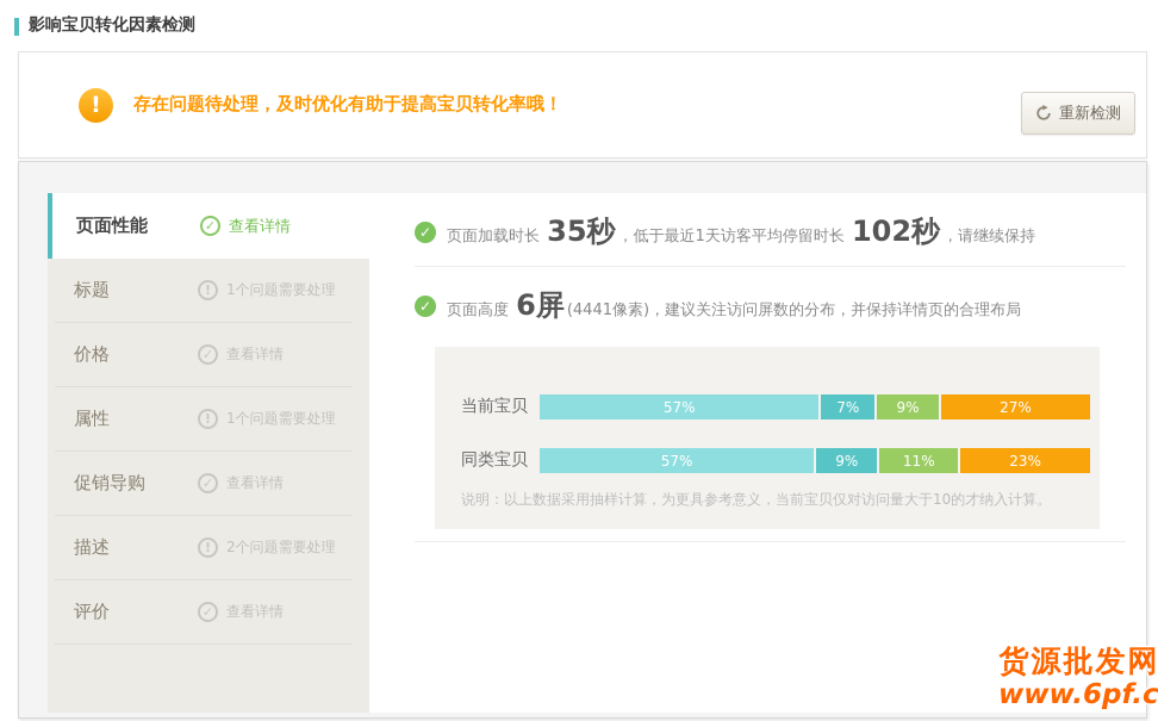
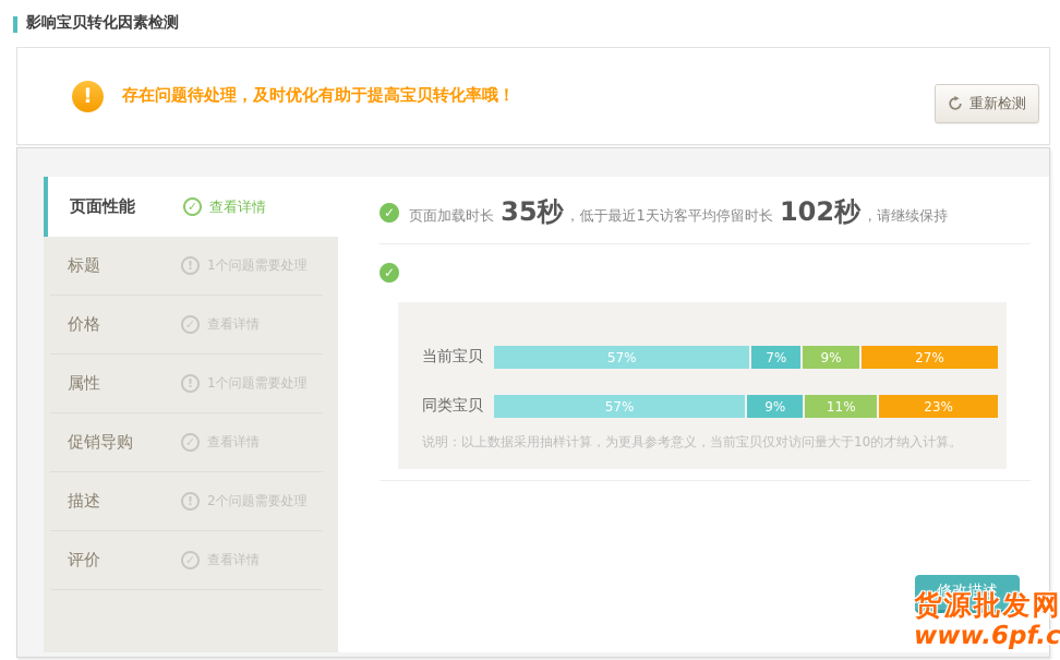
  影响宝贝转化因素检测
  !
  存在问题待处理，及时优化有助于提高宝贝转化率哦！
  重新检测
  页面性能
  查看详情
  标题
  1个问题需要处理
  价格
  查看详情
  属性
  1个问题需要处理
  促销导购
  查看详情
  描述
  2个问题需要处理
  评价
  查看详情
  页面加载时长 35秒 ，低于最近1天访客平均停留时长 102秒 ，请继续保持
- 页面高度 6屏 (4441像素)，建议关注访问屏数的分布，并保持详情页的合理布局
  当前宝贝
  57%
  7%
  9%
  27%
  同类宝贝
  57%
  9%
  11%
  23%
  说明：以上数据采用抽样计算，为更具参考意义，当前宝贝仅对访问量大于10的才纳入计算。
+ 修改描述
  货源批发网
  www.6pf.c
